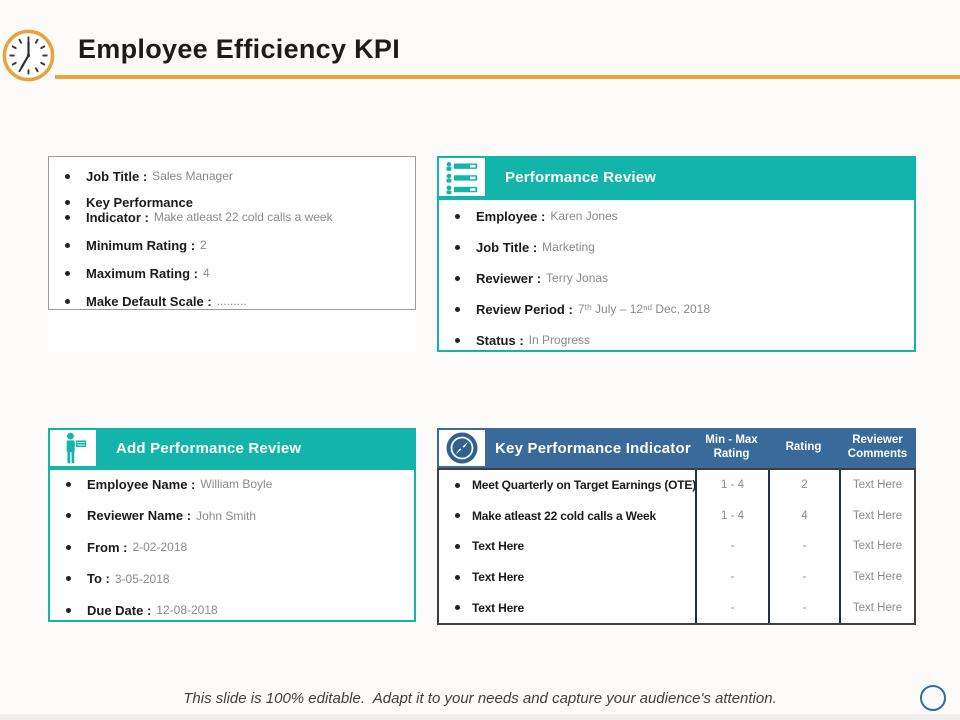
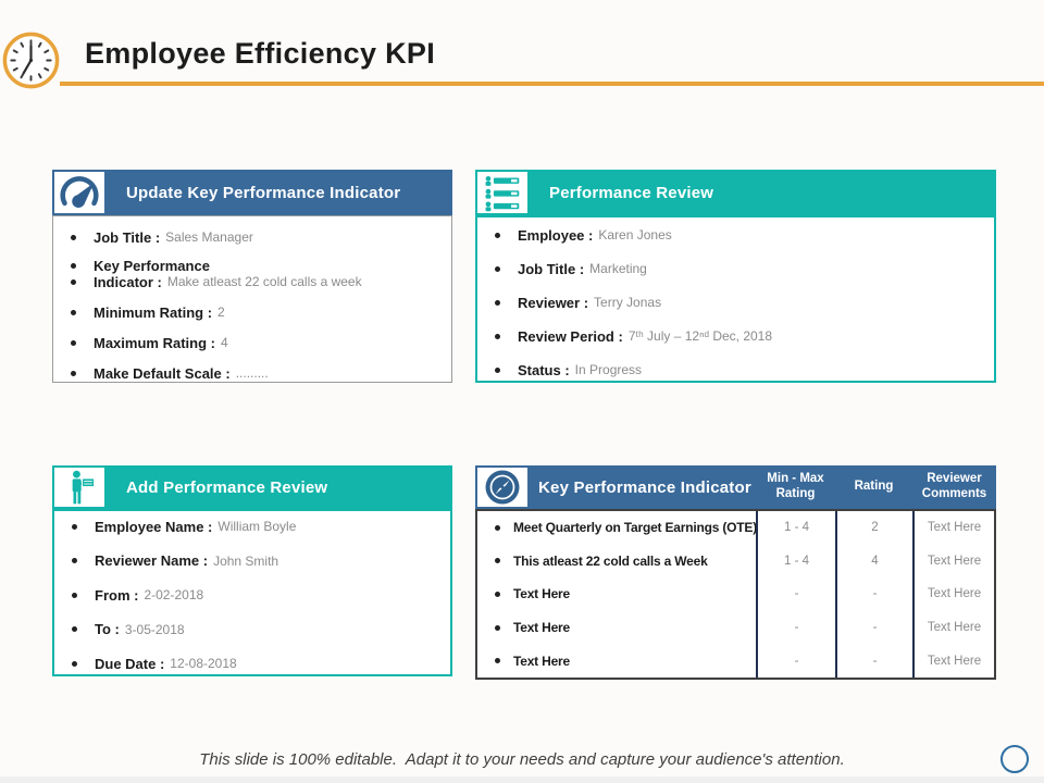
  Employee Efficiency KPI
+ Update Key Performance Indicator
  Job Title :
  Sales Manager
  Key Performance
  Indicator :
  Make atleast 22 cold calls a week
  Minimum Rating :
  2
  Maximum Rating :
  4
  Make Default Scale :
  .........
  Performance Review
  Employee :
  Karen Jones
  Job Title :
  Marketing
  Reviewer :
  Terry Jonas
  Review Period :
  7ᵗʰ July – 12ⁿᵈ Dec, 2018
  Status :
  In Progress
  Add Performance Review
  Employee Name :
  William Boyle
  Reviewer Name :
  John Smith
  From :
  2-02-2018
  To :
  3-05-2018
  Due Date :
  12-08-2018
  Key Performance Indicator
  Min - Max Rating
  Rating
  Reviewer Comments
  Meet Quarterly on Target Earnings (OTE)
  1 - 4
  2
  Text Here
- Make atleast 22 cold calls a Week
+ This atleast 22 cold calls a Week
  1 - 4
  4
  Text Here
  Text Here
  -
  -
  Text Here
  Text Here
  -
  -
  Text Here
  Text Here
  -
  -
  Text Here
  This slide is 100% editable. Adapt it to your needs and capture your audience's attention.
